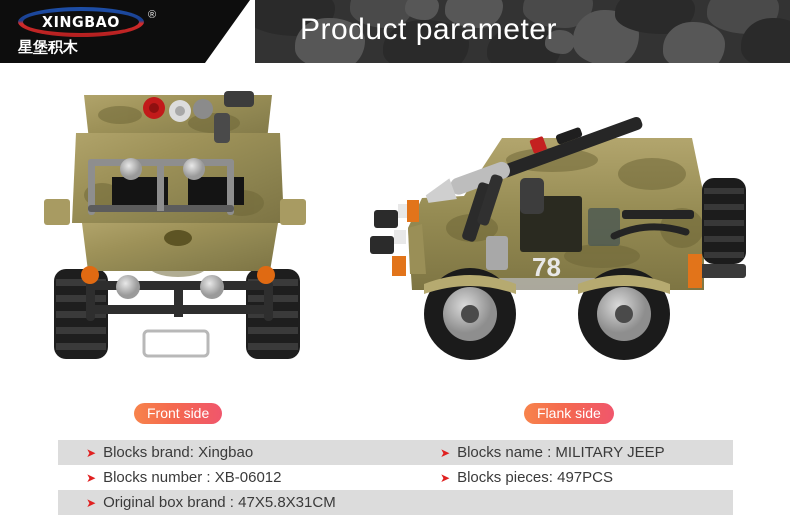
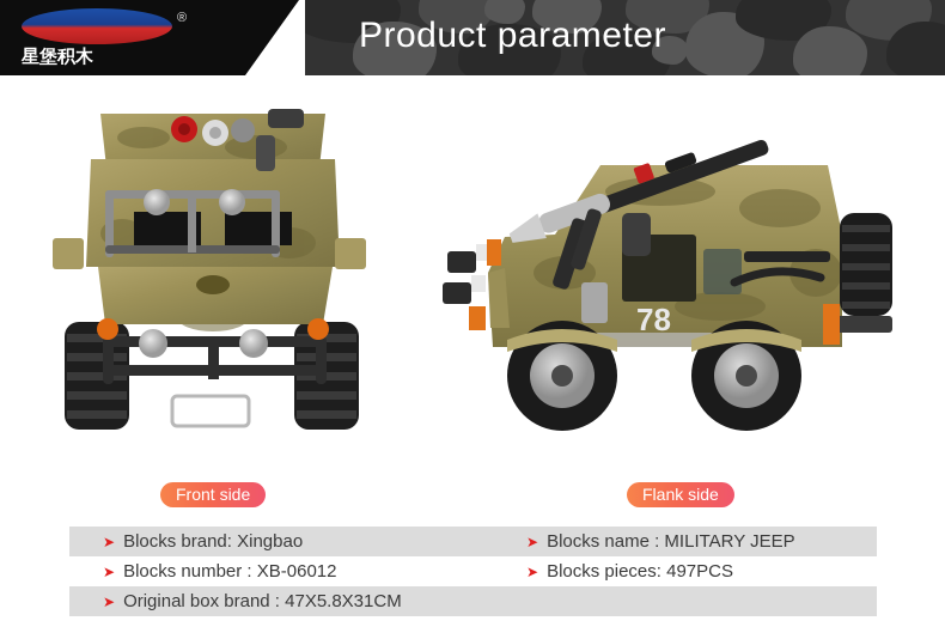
- XINGBAO
  ®
  星堡积木
  Product parameter
  78
  Front side
  Flank side
  ➤
  Blocks brand: Xingbao
  ➤
  Blocks name : MILITARY JEEP
  ➤
  Blocks number : XB-06012
  ➤
  Blocks pieces: 497PCS
  ➤
  Original box brand : 47X5.8X31CM
